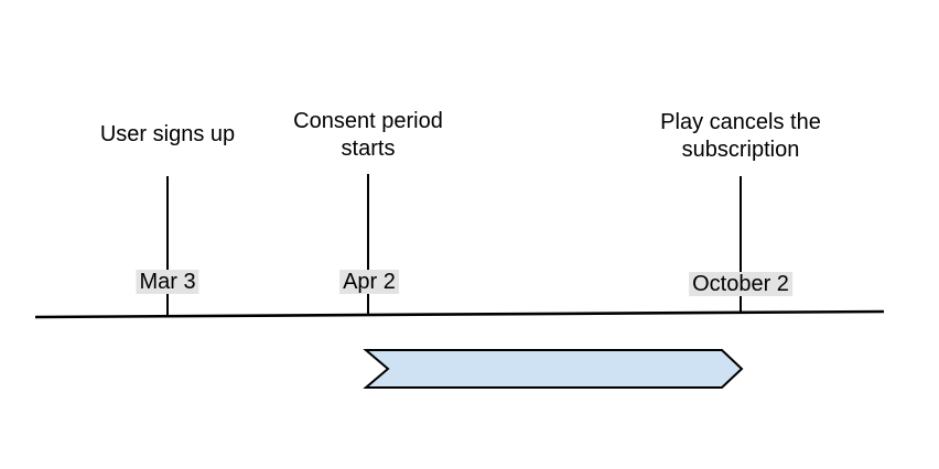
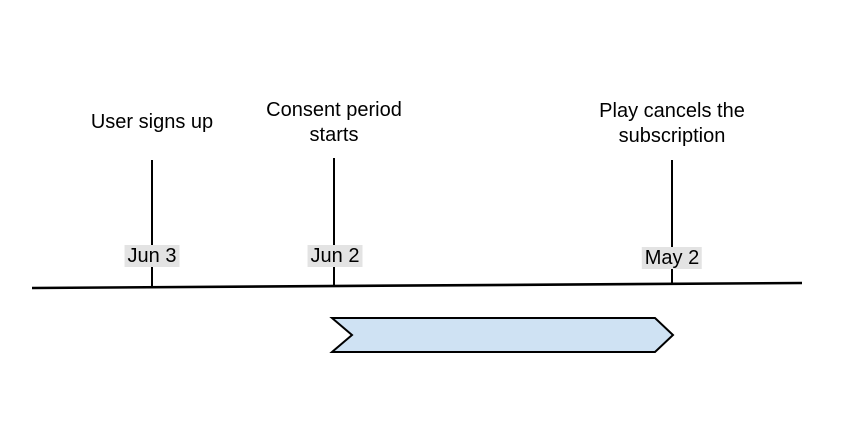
  User signs up
  Consent period
  starts
  Play cancels the
  subscription
- Mar 3
+ Jun 3
- Apr 2
+ Jun 2
- October 2
+ May 2
